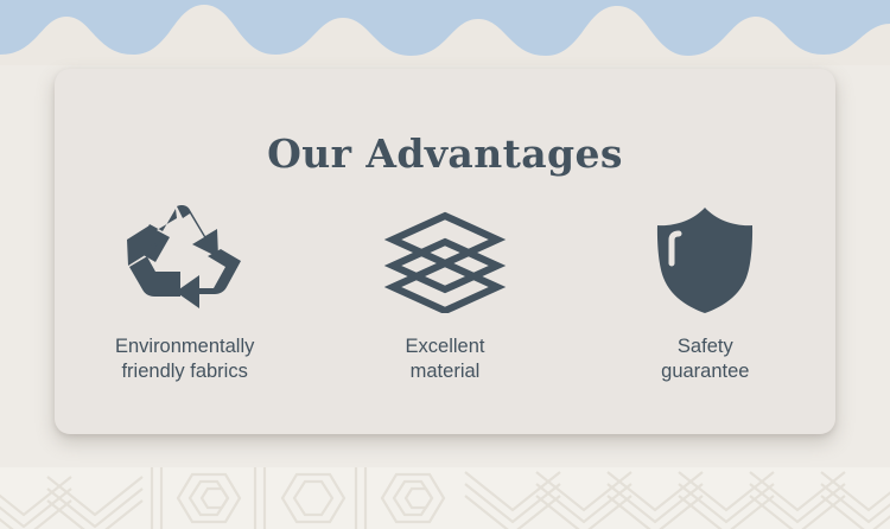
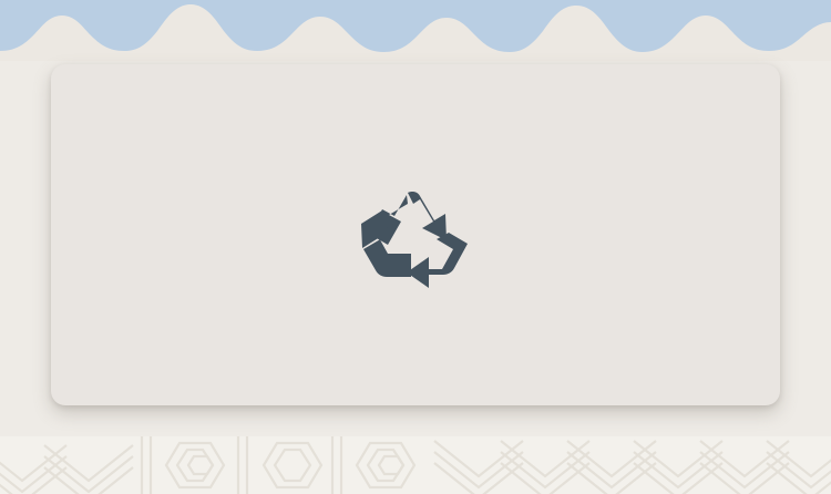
- Our Advantages
- Environmentally
- friendly fabrics
- Excellent
- material
- Safety
- guarantee
